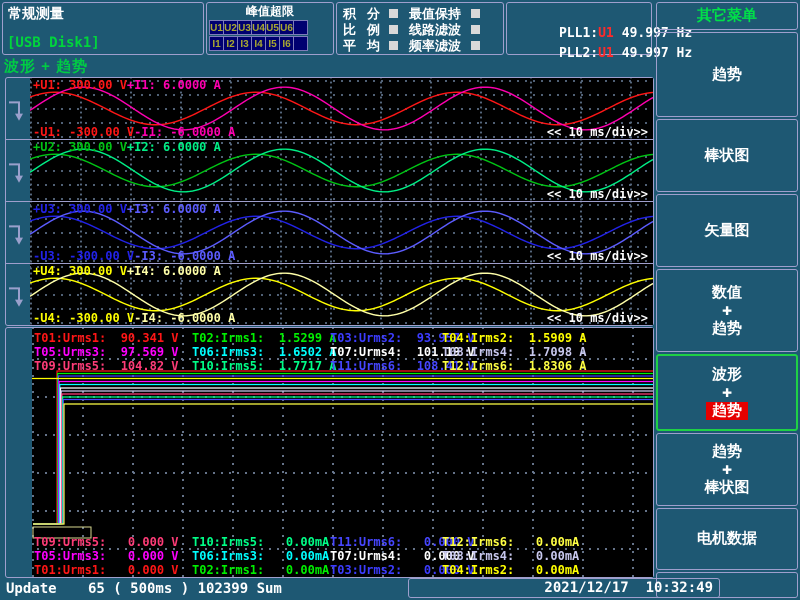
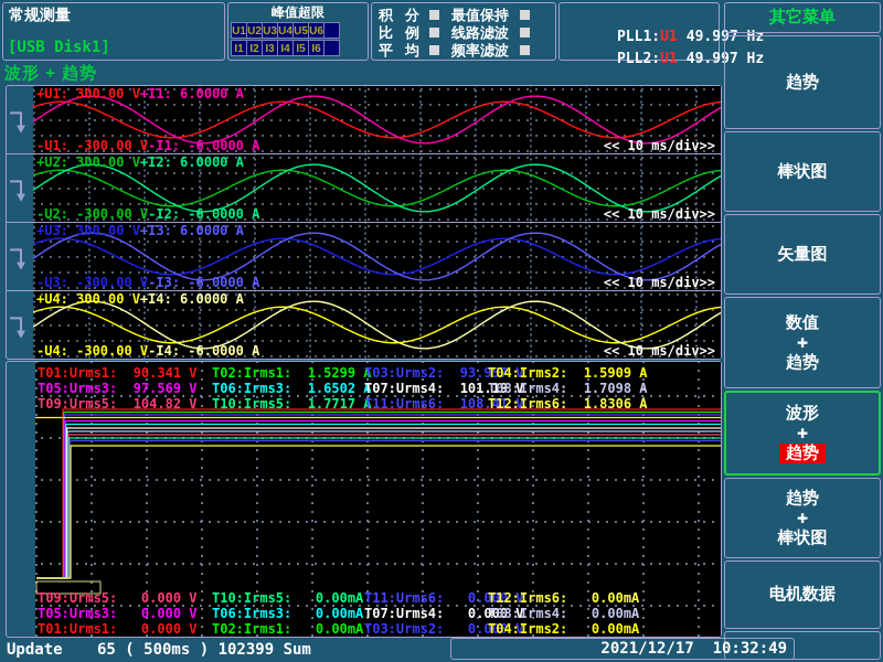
  常规测量
  [USB Disk1]
  峰值超限
  U1
  U2
  U3
  U4
  U5
  U6
  I1
  I2
  I3
  I4
  I5
  I6
  积
  分
  最值保持
  比
  例
  线路滤波
  平
  均
  频率滤波
  PLL1:U1 49.997 Hz
  PLL2:U1 49.997 Hz
  其它菜单
  趋势
  棒状图
  矢量图
  数值
  ✚
  趋势
  波形
  ✚
  趋势
  趋势
  ✚
  棒状图
  电机数据
  波形 + 趋势
  +U1: 300.00 V+I1: 6.0000 A
  -U1: -300.00 V-I1: -6.0000 A
  << 10 ms/div>>
  +U2: 300.00 V+I2: 6.0000 A
+ -U2: -300.00 V-I2: -6.0000 A
  << 10 ms/div>>
  +U3: 300.00 V+I3: 6.0000 A
  -U3: -300.00 V-I3: -6.0000 A
  << 10 ms/div>>
  +U4: 300.00 V+I4: 6.0000 A
  -U4: -300.00 V-I4: -6.0000 A
  << 10 ms/div>>
  T01:Urms1: 90.341 V
  T02:Irms1: 1.5299 A
  T03:Urms2: 93.957 V
  T04:Irms2: 1.5909 A
  T05:Urms3: 97.569 V
  T06:Irms3: 1.6502 A
  T07:Urms4: 101.19 V
  T08:Irms4: 1.7098 A
  T09:Urms5: 104.82 V
  T10:Irms5: 1.7717 A
  T11:Urms6: 108.41 V
  T12:Irms6: 1.8306 A
  T09:Urms5: 0.000 V
  T10:Irms5: 0.00mA
  T11:Urms6: 0.000 V
  T12:Irms6: 0.00mA
  T05:Urms3: 0.000 V
  T06:Irms3: 0.00mA
  T07:Urms4: 0.000 V
  T08:Irms4: 0.00mA
  T01:Urms1: 0.000 V
  T02:Irms1: 0.00mA
  T03:Urms2: 0.000 V
  T04:Irms2: 0.00mA
  Update
  65 ( 500ms ) 102399 Sum
  2021/12/17 10:32:49
